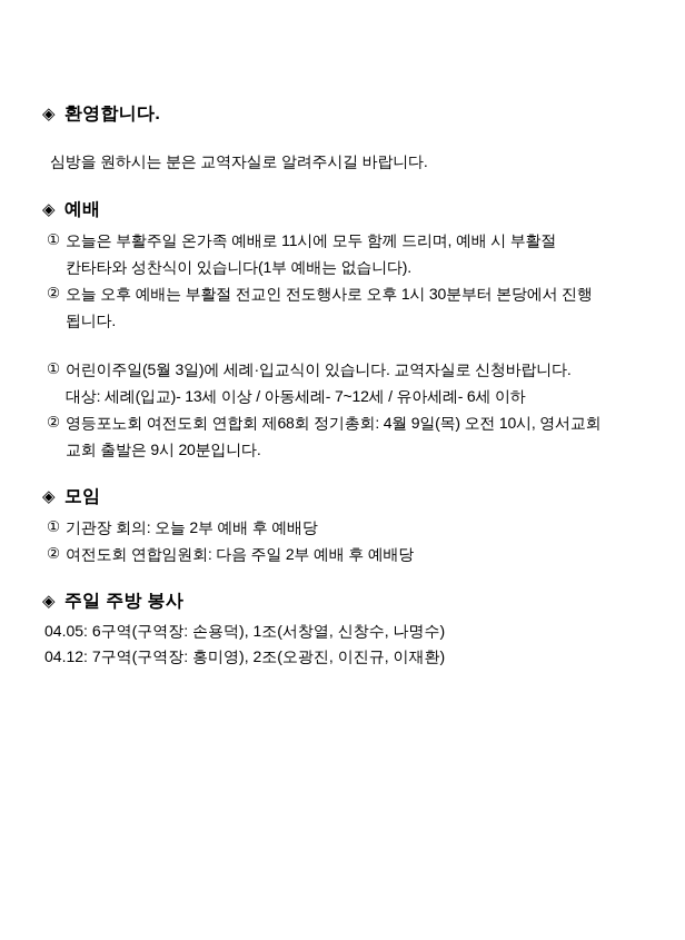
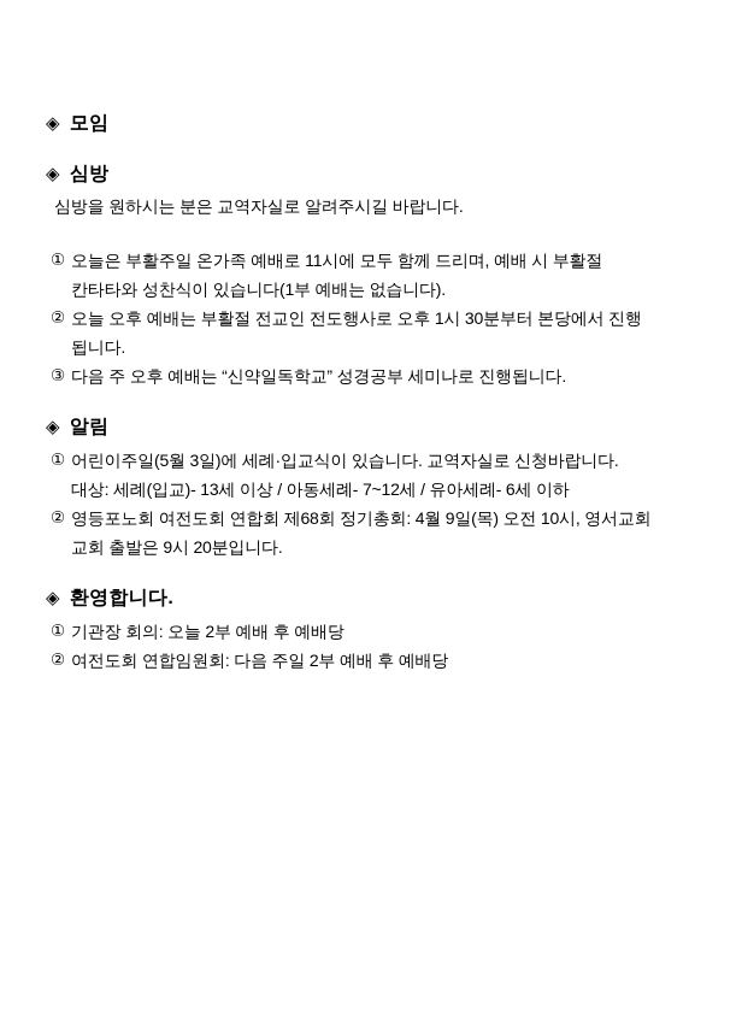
- ◈ 환영합니다.
+ ◈ 모임
+ ◈ 심방
  심방을 원하시는 분은 교역자실로 알려주시길 바랍니다.
- ◈ 예배
  ①
  오늘은 부활주일 온가족 예배로 11시에 모두 함께 드리며, 예배 시 부활절
  칸타타와 성찬식이 있습니다(1부 예배는 없습니다).
  ②
  오늘 오후 예배는 부활절 전교인 전도행사로 오후 1시 30분부터 본당에서 진행
  됩니다.
+ ③
+ 다음 주 오후 예배는 “신약일독학교” 성경공부 세미나로 진행됩니다.
+ ◈ 알림
  ①
  어린이주일(5월 3일)에 세례·입교식이 있습니다. 교역자실로 신청바랍니다.
  대상: 세례(입교)- 13세 이상 / 아동세례- 7~12세 / 유아세례- 6세 이하
  ②
  영등포노회 여전도회 연합회 제68회 정기총회: 4월 9일(목) 오전 10시, 영서교회
  교회 출발은 9시 20분입니다.
- ◈ 모임
+ ◈ 환영합니다.
  ①
  기관장 회의: 오늘 2부 예배 후 예배당
  ②
  여전도회 연합임원회: 다음 주일 2부 예배 후 예배당
- ◈ 주일 주방 봉사
- 04.05: 6구역(구역장: 손용덕), 1조(서창열, 신창수, 나명수)
- 04.12: 7구역(구역장: 홍미영), 2조(오광진, 이진규, 이재환)
